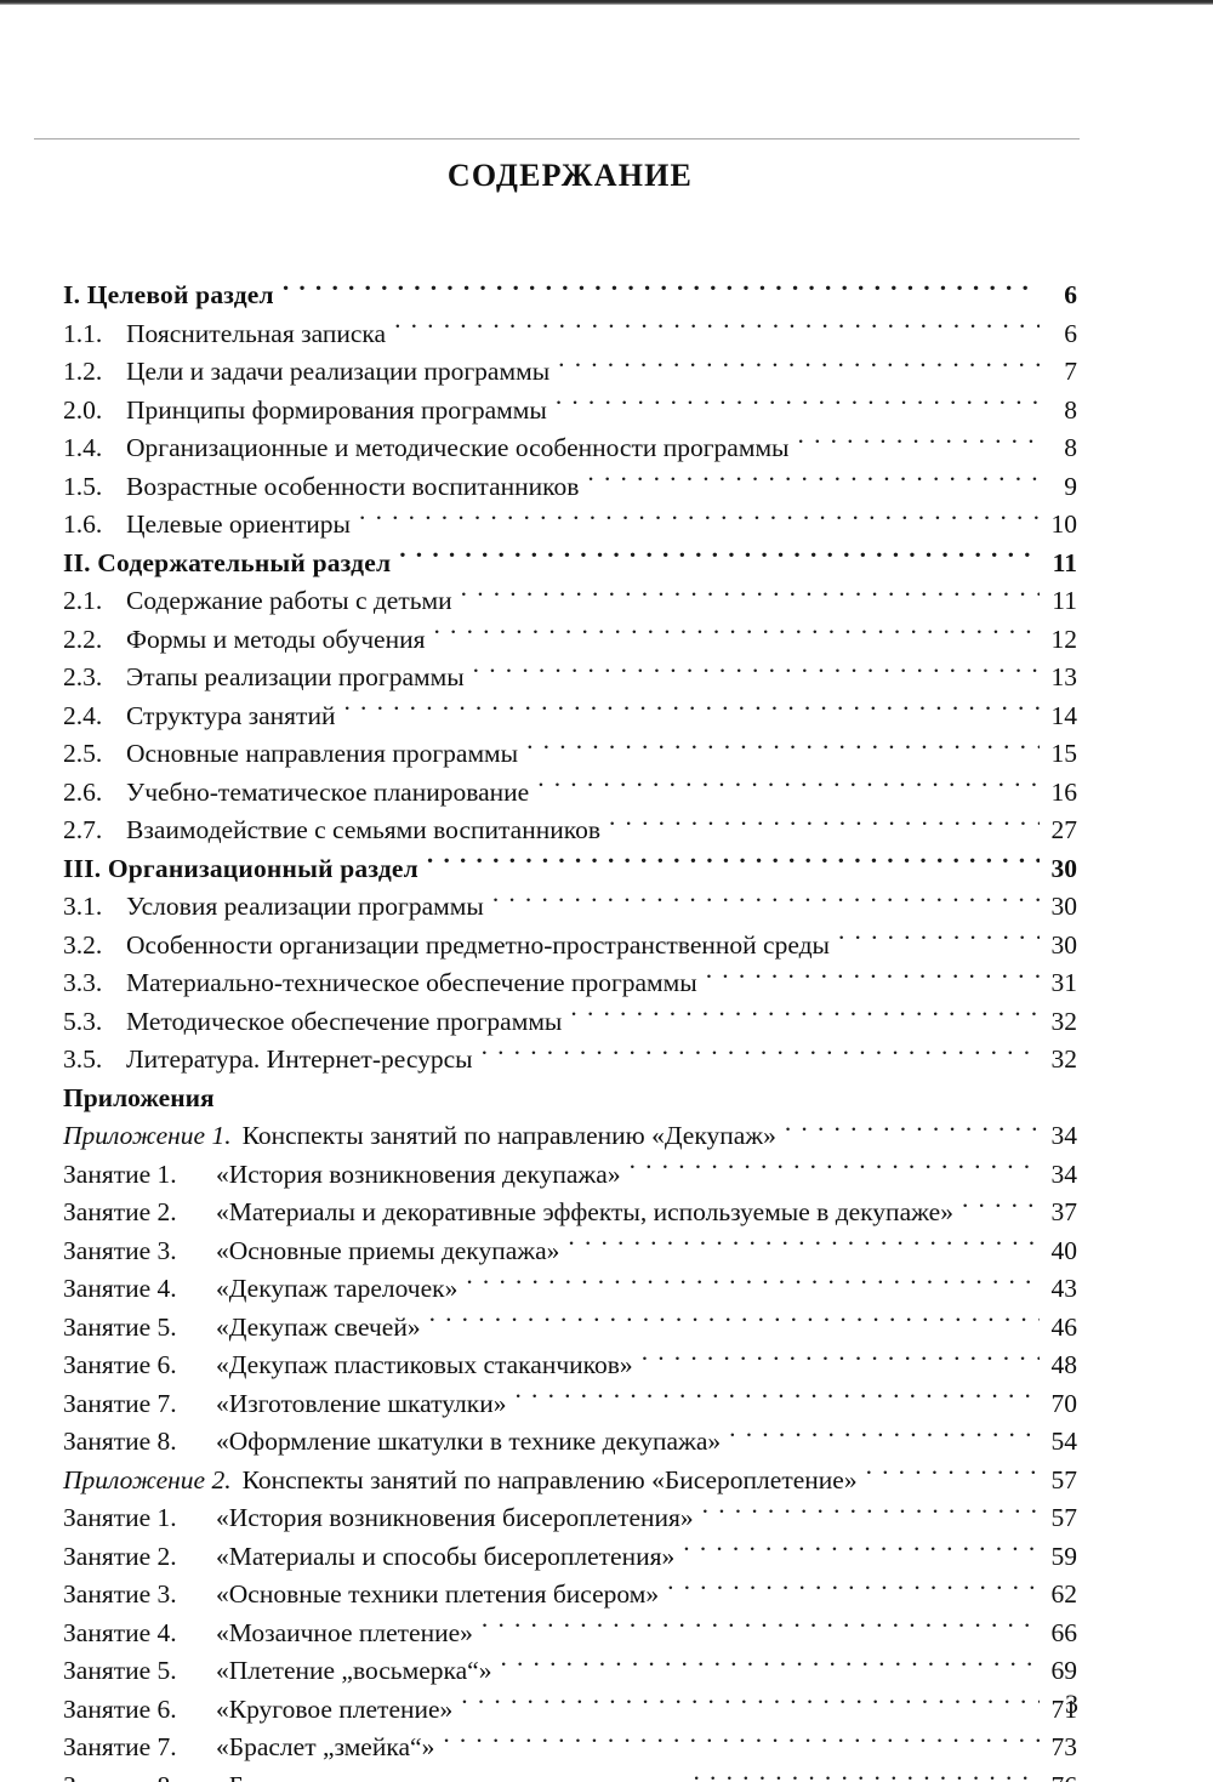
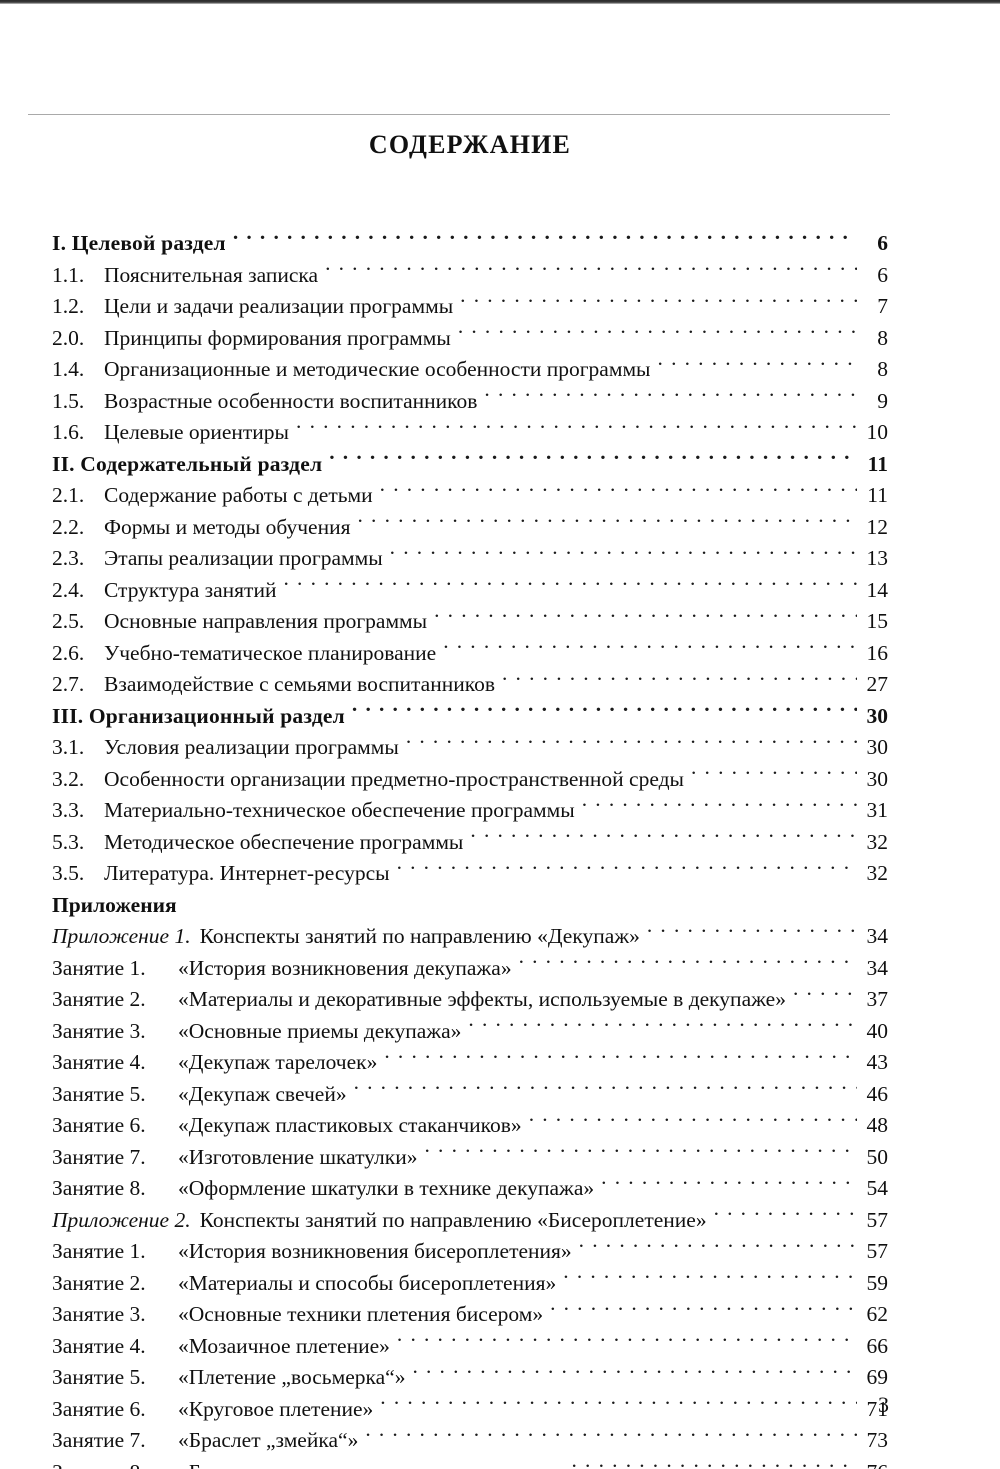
  СОДЕРЖАНИЕ
  I. Целевой раздел
  6
  1.1.
  Пояснительная записка
  6
  1.2.
  Цели и задачи реализации программы
  7
  2.0.
  Принципы формирования программы
  8
  1.4.
  Организационные и методические особенности программы
  8
  1.5.
  Возрастные особенности воспитанников
  9
  1.6.
  Целевые ориентиры
  10
  II. Содержательный раздел
  11
  2.1.
  Содержание работы с детьми
  11
  2.2.
  Формы и методы обучения
  12
  2.3.
  Этапы реализации программы
  13
  2.4.
  Структура занятий
  14
  2.5.
  Основные направления программы
  15
  2.6.
  Учебно-тематическое планирование
  16
  2.7.
  Взаимодействие с семьями воспитанников
  27
  III. Организационный раздел
  30
  3.1.
  Условия реализации программы
  30
  3.2.
  Особенности организации предметно-пространственной среды
  30
  3.3.
  Материально-техническое обеспечение программы
  31
  5.3.
  Методическое обеспечение программы
  32
  3.5.
  Литература. Интернет-ресурсы
  32
  Приложения
  Приложение 1.
  Конспекты занятий по направлению «Декупаж»
  34
  Занятие 1.
  «История возникновения декупажа»
  34
  Занятие 2.
  «Материалы и декоративные эффекты, используемые в декупаже»
  37
  Занятие 3.
  «Основные приемы декупажа»
  40
  Занятие 4.
  «Декупаж тарелочек»
  43
  Занятие 5.
  «Декупаж свечей»
  46
  Занятие 6.
  «Декупаж пластиковых стаканчиков»
  48
  Занятие 7.
  «Изготовление шкатулки»
- 70
+ 50
  Занятие 8.
  «Оформление шкатулки в технике декупажа»
  54
  Приложение 2.
  Конспекты занятий по направлению «Бисероплетение»
  57
  Занятие 1.
  «История возникновения бисероплетения»
  57
  Занятие 2.
  «Материалы и способы бисероплетения»
  59
  Занятие 3.
  «Основные техники плетения бисером»
  62
  Занятие 4.
  «Мозаичное плетение»
  66
  Занятие 5.
  «Плетение „восьмерка“»
  69
  Занятие 6.
  «Круговое плетение»
  71
  Занятие 7.
  «Браслет „змейка“»
  73
  3
